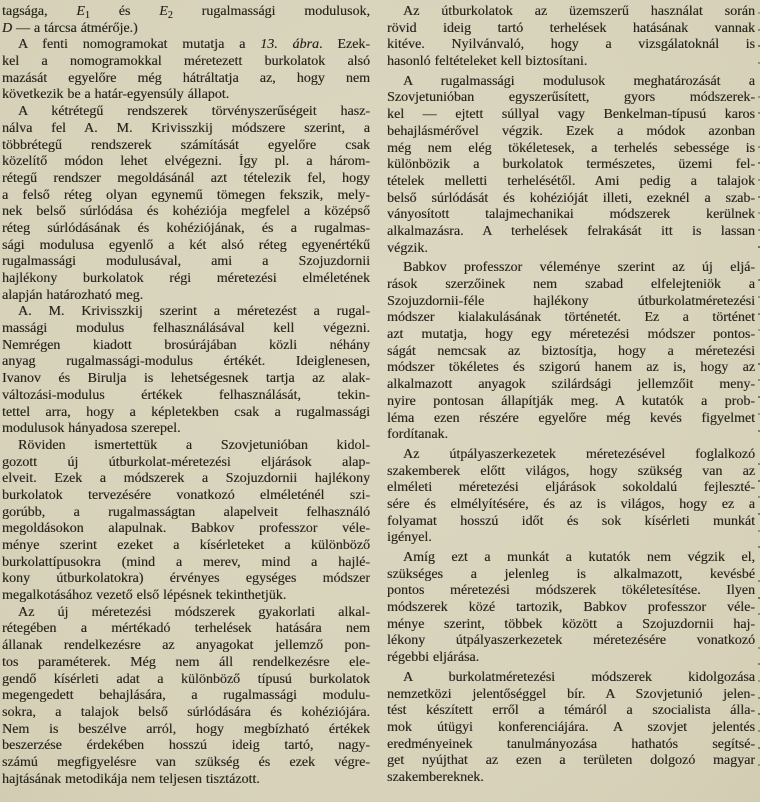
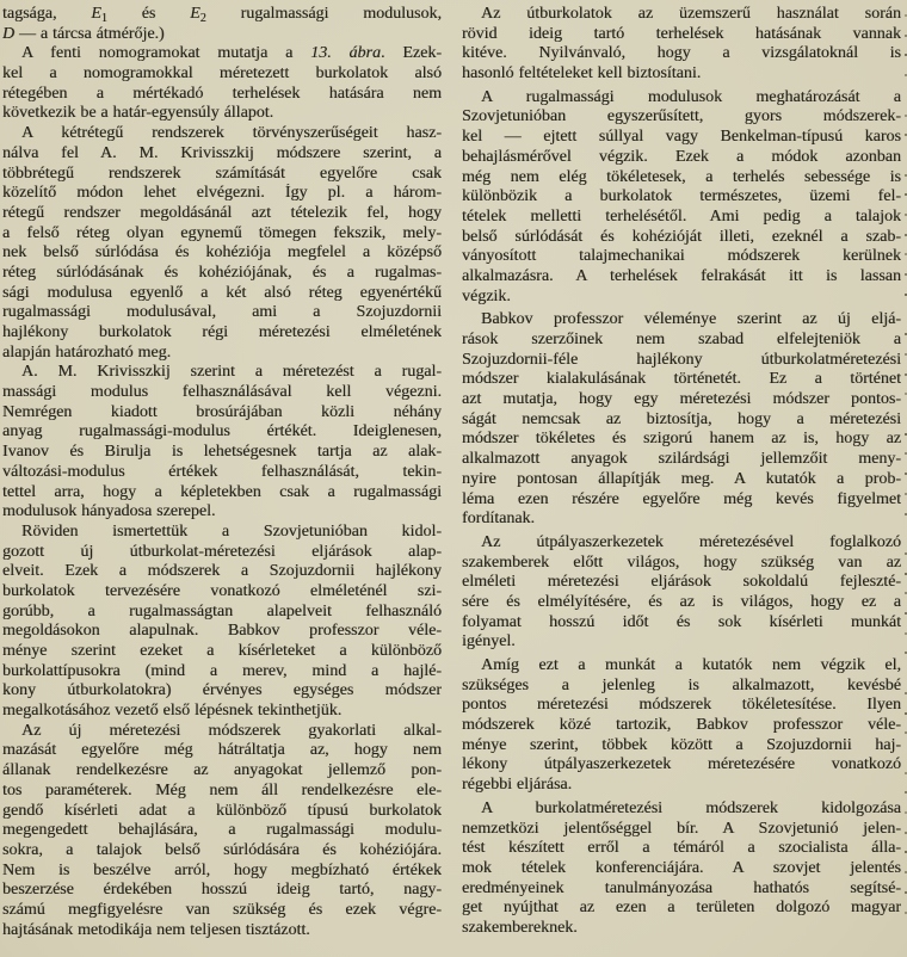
  tagsága, E1 és E2 rugalmassági modulusok,
  D — a tárcsa átmérője.)
  A fenti nomogramokat mutatja a 13. ábra. Ezek-
  kel a nomogramokkal méretezett burkolatok alsó
- mazását egyelőre még hátráltatja az, hogy nem
+ rétegében a mértékadó terhelések hatására nem
  következik be a határ-egyensúly állapot.
  A kétrétegű rendszerek törvényszerűségeit hasz-
  nálva fel A. M. Krivisszkij módszere szerint, a
  többrétegű rendszerek számítását egyelőre csak
  közelítő módon lehet elvégezni. Így pl. a három-
  rétegű rendszer megoldásánál azt tételezik fel, hogy
  a felső réteg olyan egynemű tömegen fekszik, mely-
  nek belső súrlódása és kohéziója megfelel a középső
  réteg súrlódásának és kohéziójának, és a rugalmas-
  sági modulusa egyenlő a két alsó réteg egyenértékű
  rugalmassági modulusával, ami a Szojuzdornii
  hajlékony burkolatok régi méretezési elméletének
  alapján határozható meg.
  A. M. Krivisszkij szerint a méretezést a rugal-
  massági modulus felhasználásával kell végezni.
  Nemrégen kiadott brosúrájában közli néhány
  anyag rugalmassági-modulus értékét. Ideiglenesen,
  Ivanov és Birulja is lehetségesnek tartja az alak-
  változási-modulus értékek felhasználását, tekin-
  tettel arra, hogy a képletekben csak a rugalmassági
  modulusok hányadosa szerepel.
  Röviden ismertettük a Szovjetunióban kidol-
  gozott új útburkolat-méretezési eljárások alap-
  elveit. Ezek a módszerek a Szojuzdornii hajlékony
  burkolatok tervezésére vonatkozó elméleténél szi-
  gorúbb, a rugalmasságtan alapelveit felhasználó
  megoldásokon alapulnak. Babkov professzor véle-
  ménye szerint ezeket a kísérleteket a különböző
  burkolattípusokra (mind a merev, mind a hajlé-
  kony útburkolatokra) érvényes egységes módszer
  megalkotásához vezető első lépésnek tekinthetjük.
  Az új méretezési módszerek gyakorlati alkal-
- rétegében a mértékadó terhelések hatására nem
+ mazását egyelőre még hátráltatja az, hogy nem
  állanak rendelkezésre az anyagokat jellemző pon-
  tos paraméterek. Még nem áll rendelkezésre ele-
  gendő kísérleti adat a különböző típusú burkolatok
  megengedett behajlására, a rugalmassági modulu-
  sokra, a talajok belső súrlódására és kohéziójára.
  Nem is beszélve arról, hogy megbízható értékek
  beszerzése érdekében hosszú ideig tartó, nagy-
  számú megfigyelésre van szükség és ezek végre-
  hajtásának metodikája nem teljesen tisztázott.
  Az útburkolatok az üzemszerű használat során
  rövid ideig tartó terhelések hatásának vannak
  kitéve. Nyilvánvaló, hogy a vizsgálatoknál is
  hasonló feltételeket kell biztosítani.
  A rugalmassági modulusok meghatározását a
  Szovjetunióban egyszerűsített, gyors módszerek-
  kel — ejtett súllyal vagy Benkelman-típusú karos
  behajlásmérővel végzik. Ezek a módok azonban
  még nem elég tökéletesek, a terhelés sebessége is
  különbözik a burkolatok természetes, üzemi fel-
  tételek melletti terhelésétől. Ami pedig a talajok
  belső súrlódását és kohézióját illeti, ezeknél a szab-
  ványosított talajmechanikai módszerek kerülnek
  alkalmazásra. A terhelések felrakását itt is lassan
  végzik.
  Babkov professzor véleménye szerint az új eljá-
  rások szerzőinek nem szabad elfelejteniök a
  Szojuzdornii-féle hajlékony útburkolatméretezési
  módszer kialakulásának történetét. Ez a történet
  azt mutatja, hogy egy méretezési módszer pontos-
  ságát nemcsak az biztosítja, hogy a méretezési
  módszer tökéletes és szigorú hanem az is, hogy az
  alkalmazott anyagok szilárdsági jellemzőit meny-
  nyire pontosan állapítják meg. A kutatók a prob-
  léma ezen részére egyelőre még kevés figyelmet
  fordítanak.
  Az útpályaszerkezetek méretezésével foglalkozó
  szakemberek előtt világos, hogy szükség van az
  elméleti méretezési eljárások sokoldalú fejleszté-
  sére és elmélyítésére, és az is világos, hogy ez a
  folyamat hosszú időt és sok kísérleti munkát
  igényel.
  Amíg ezt a munkát a kutatók nem végzik el,
  szükséges a jelenleg is alkalmazott, kevésbé
  pontos méretezési módszerek tökéletesítése. Ilyen
  módszerek közé tartozik, Babkov professzor véle-
  ménye szerint, többek között a Szojuzdornii haj-
  lékony útpályaszerkezetek méretezésére vonatkozó
  régebbi eljárása.
  A burkolatméretezési módszerek kidolgozása
  nemzetközi jelentőséggel bír. A Szovjetunió jelen-
  tést készített erről a témáról a szocialista álla-
- mok útügyi konferenciájára. A szovjet jelentés
+ mok tételek konferenciájára. A szovjet jelentés
  eredményeinek tanulmányozása hathatós segítsé-
  get nyújthat az ezen a területen dolgozó magyar
  szakembereknek.
